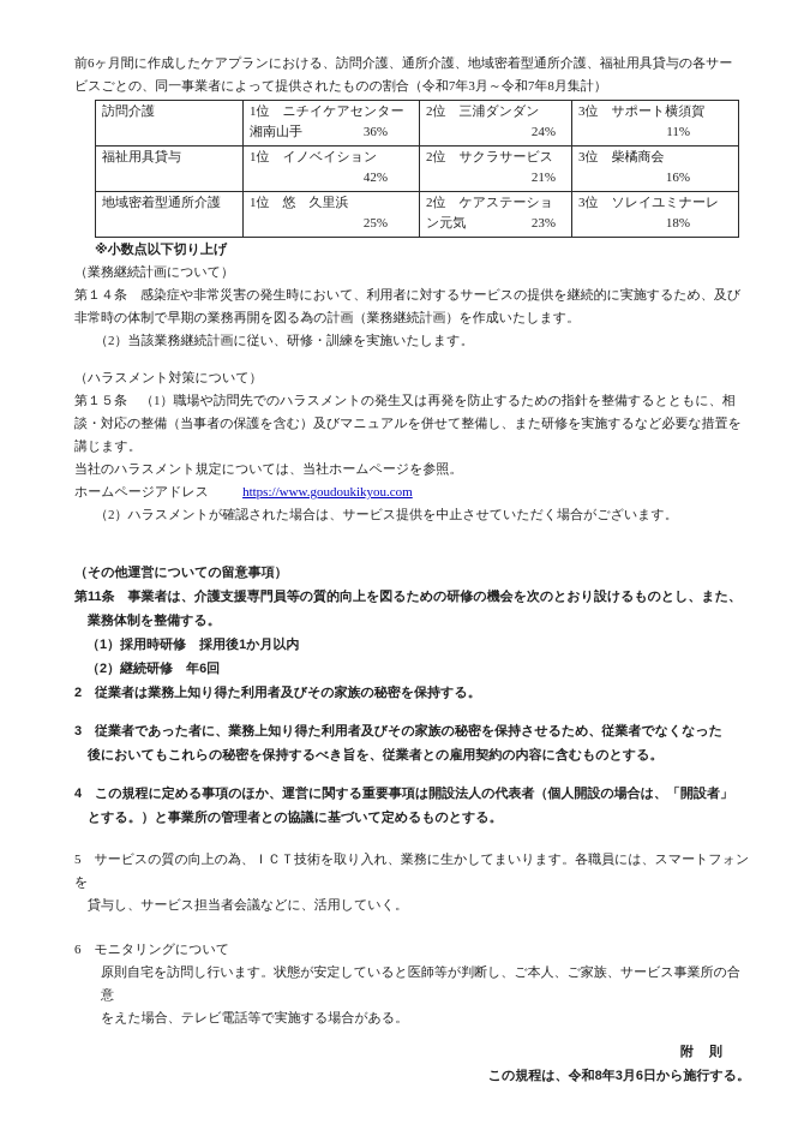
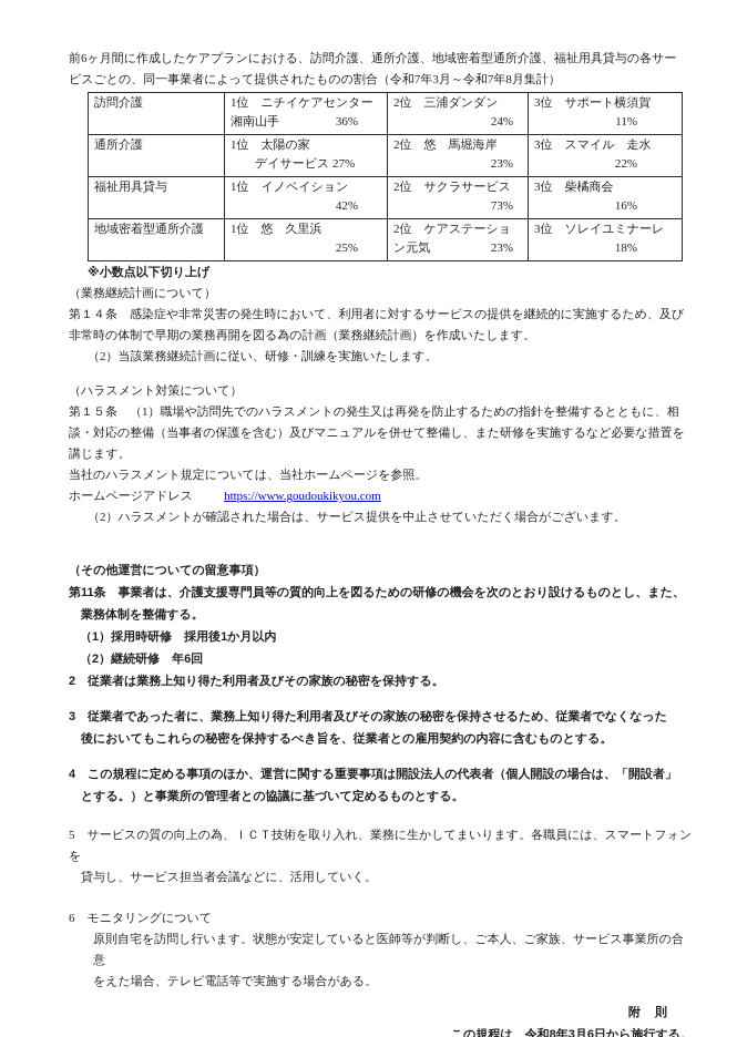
  前6ヶ月間に作成したケアプランにおける、訪問介護、通所介護、地域密着型通所介護、福祉用具貸与の各サー
  ビスごとの、同一事業者によって提供されたものの割合（令和7年3月～令和7年8月集計）
  訪問介護	1位 ニチイケアセンター湘南山手 36%	2位 三浦ダンダン24%	3位 サポート横須賀11%
+ 通所介護	1位 太陽の家 デイサービス 27%	2位 悠 馬堀海岸23%	3位 スマイル 走水22%
- 福祉用具貸与	1位 イノベイション42%	2位 サクラサービス21%	3位 柴橘商会16%
+ 福祉用具貸与	1位 イノベイション42%	2位 サクラサービス73%	3位 柴橘商会16%
  地域密着型通所介護	1位 悠 久里浜25%	2位 ケアステーション元気 23%	3位 ソレイユミナーレ18%
  ※小数点以下切り上げ
  （業務継続計画について）
  第１４条 感染症や非常災害の発生時において、利用者に対するサービスの提供を継続的に実施するため、及び
  非常時の体制で早期の業務再開を図る為の計画（業務継続計画）を作成いたします。
  （2）当該業務継続計画に従い、研修・訓練を実施いたします。
  （ハラスメント対策について）
  第１５条 （1）職場や訪問先でのハラスメントの発生又は再発を防止するための指針を整備するとともに、相
  談・対応の整備（当事者の保護を含む）及びマニュアルを併せて整備し、また研修を実施するなど必要な措置を
  講じます。
  当社のハラスメント規定については、当社ホームページを参照。
  ホームページアドレス
  https://www.goudoukikyou.com
  （2）ハラスメントが確認された場合は、サービス提供を中止させていただく場合がございます。
  （その他運営についての留意事項）
  第11条 事業者は、介護支援専門員等の質的向上を図るための研修の機会を次のとおり設けるものとし、また、
  業務体制を整備する。
  （1）採用時研修 採用後1か月以内
  （2）継続研修 年6回
  2 従業者は業務上知り得た利用者及びその家族の秘密を保持する。
  3 従業者であった者に、業務上知り得た利用者及びその家族の秘密を保持させるため、従業者でなくなった
  後においてもこれらの秘密を保持するべき旨を、従業者との雇用契約の内容に含むものとする。
  4 この規程に定める事項のほか、運営に関する重要事項は開設法人の代表者（個人開設の場合は、「開設者」
  とする。）と事業所の管理者との協議に基づいて定めるものとする。
  5 サービスの質の向上の為、ＩＣＴ技術を取り入れ、業務に生かしてまいります。各職員には、スマートフォンを
  貸与し、サービス担当者会議などに、活用していく。
  6 モニタリングについて
  原則自宅を訪問し行います。状態が安定していると医師等が判断し、ご本人、ご家族、サービス事業所の合意
  をえた場合、テレビ電話等で実施する場合がある。
  附 則
  この規程は、令和8年3月6日から施行する。
